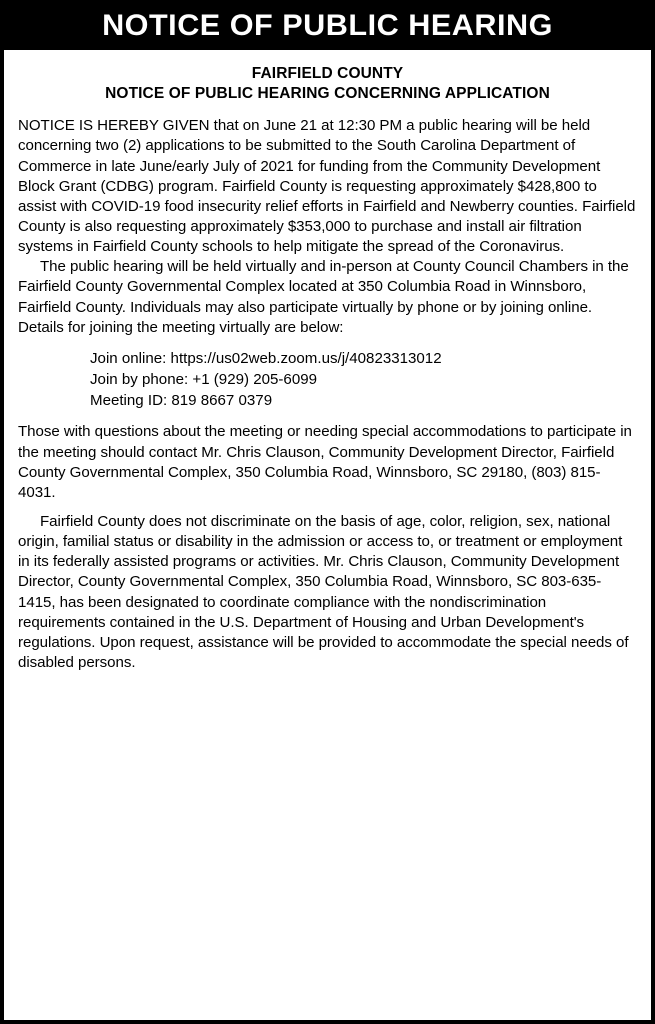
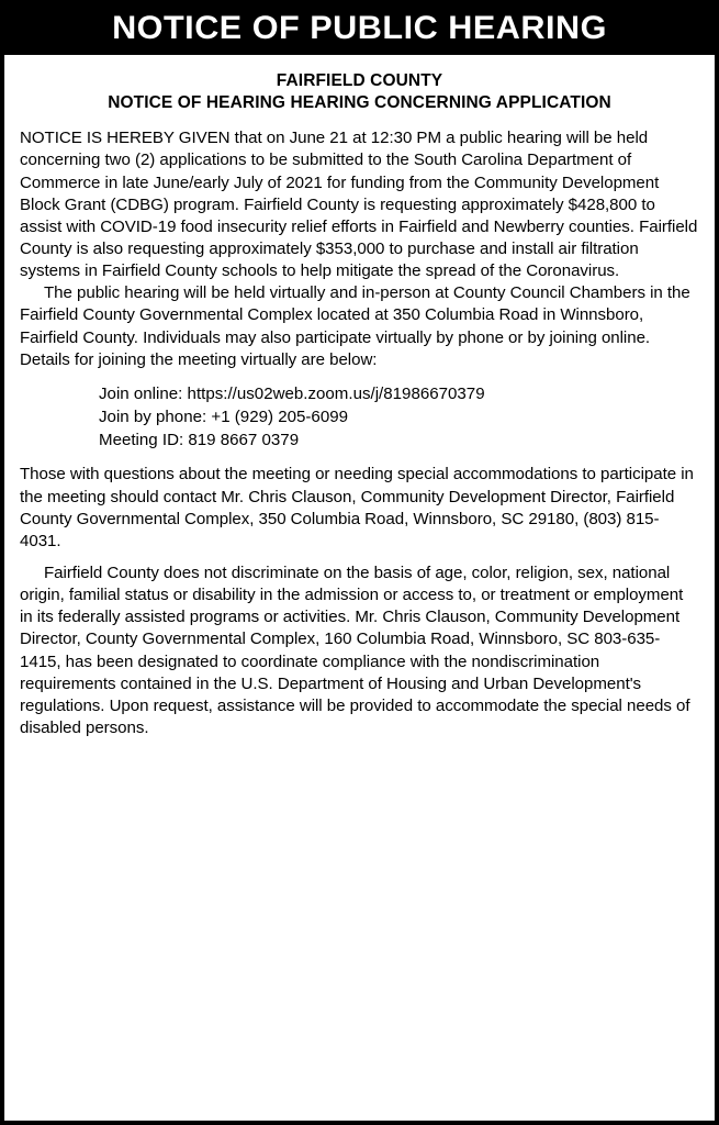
  NOTICE OF PUBLIC HEARING
  FAIRFIELD COUNTY
- NOTICE OF PUBLIC HEARING CONCERNING APPLICATION
+ NOTICE OF HEARING HEARING CONCERNING APPLICATION
  NOTICE IS HEREBY GIVEN that on June 21 at 12:30 PM a public hearing will be held concerning two (2) applications to be submitted to the South Carolina Department of Commerce in late June/early July of 2021 for funding from the Community Development Block Grant (CDBG) program. Fairfield County is requesting approximately $428,800 to assist with COVID-19 food insecurity relief efforts in Fairfield and Newberry counties. Fairfield County is also requesting approximately $353,000 to purchase and install air filtration systems in Fairfield County schools to help mitigate the spread of the Coronavirus.
  The public hearing will be held virtually and in-person at County Council Chambers in the Fairfield County Governmental Complex located at 350 Columbia Road in Winnsboro, Fairfield County. Individuals may also participate virtually by phone or by joining online. Details for joining the meeting virtually are below:
- Join online: https://us02web.zoom.us/j/40823313012
+ Join online: https://us02web.zoom.us/j/81986670379
  Join by phone: +1 (929) 205-6099
  Meeting ID: 819 8667 0379
  Those with questions about the meeting or needing special accommodations to participate in the meeting should contact Mr. Chris Clauson, Community Development Director, Fairfield County Governmental Complex, 350 Columbia Road, Winnsboro, SC 29180, (803) 815-4031.
- Fairfield County does not discriminate on the basis of age, color, religion, sex, national origin, familial status or disability in the admission or access to, or treatment or employment in its federally assisted programs or activities. Mr. Chris Clauson, Community Development Director, County Governmental Complex, 350 Columbia Road, Winnsboro, SC 803-635-1415, has been designated to coordinate compliance with the nondiscrimination requirements contained in the U.S. Department of Housing and Urban Development's regulations. Upon request, assistance will be provided to accommodate the special needs of disabled persons.
+ Fairfield County does not discriminate on the basis of age, color, religion, sex, national origin, familial status or disability in the admission or access to, or treatment or employment in its federally assisted programs or activities. Mr. Chris Clauson, Community Development Director, County Governmental Complex, 160 Columbia Road, Winnsboro, SC 803-635-1415, has been designated to coordinate compliance with the nondiscrimination requirements contained in the U.S. Department of Housing and Urban Development's regulations. Upon request, assistance will be provided to accommodate the special needs of disabled persons.
